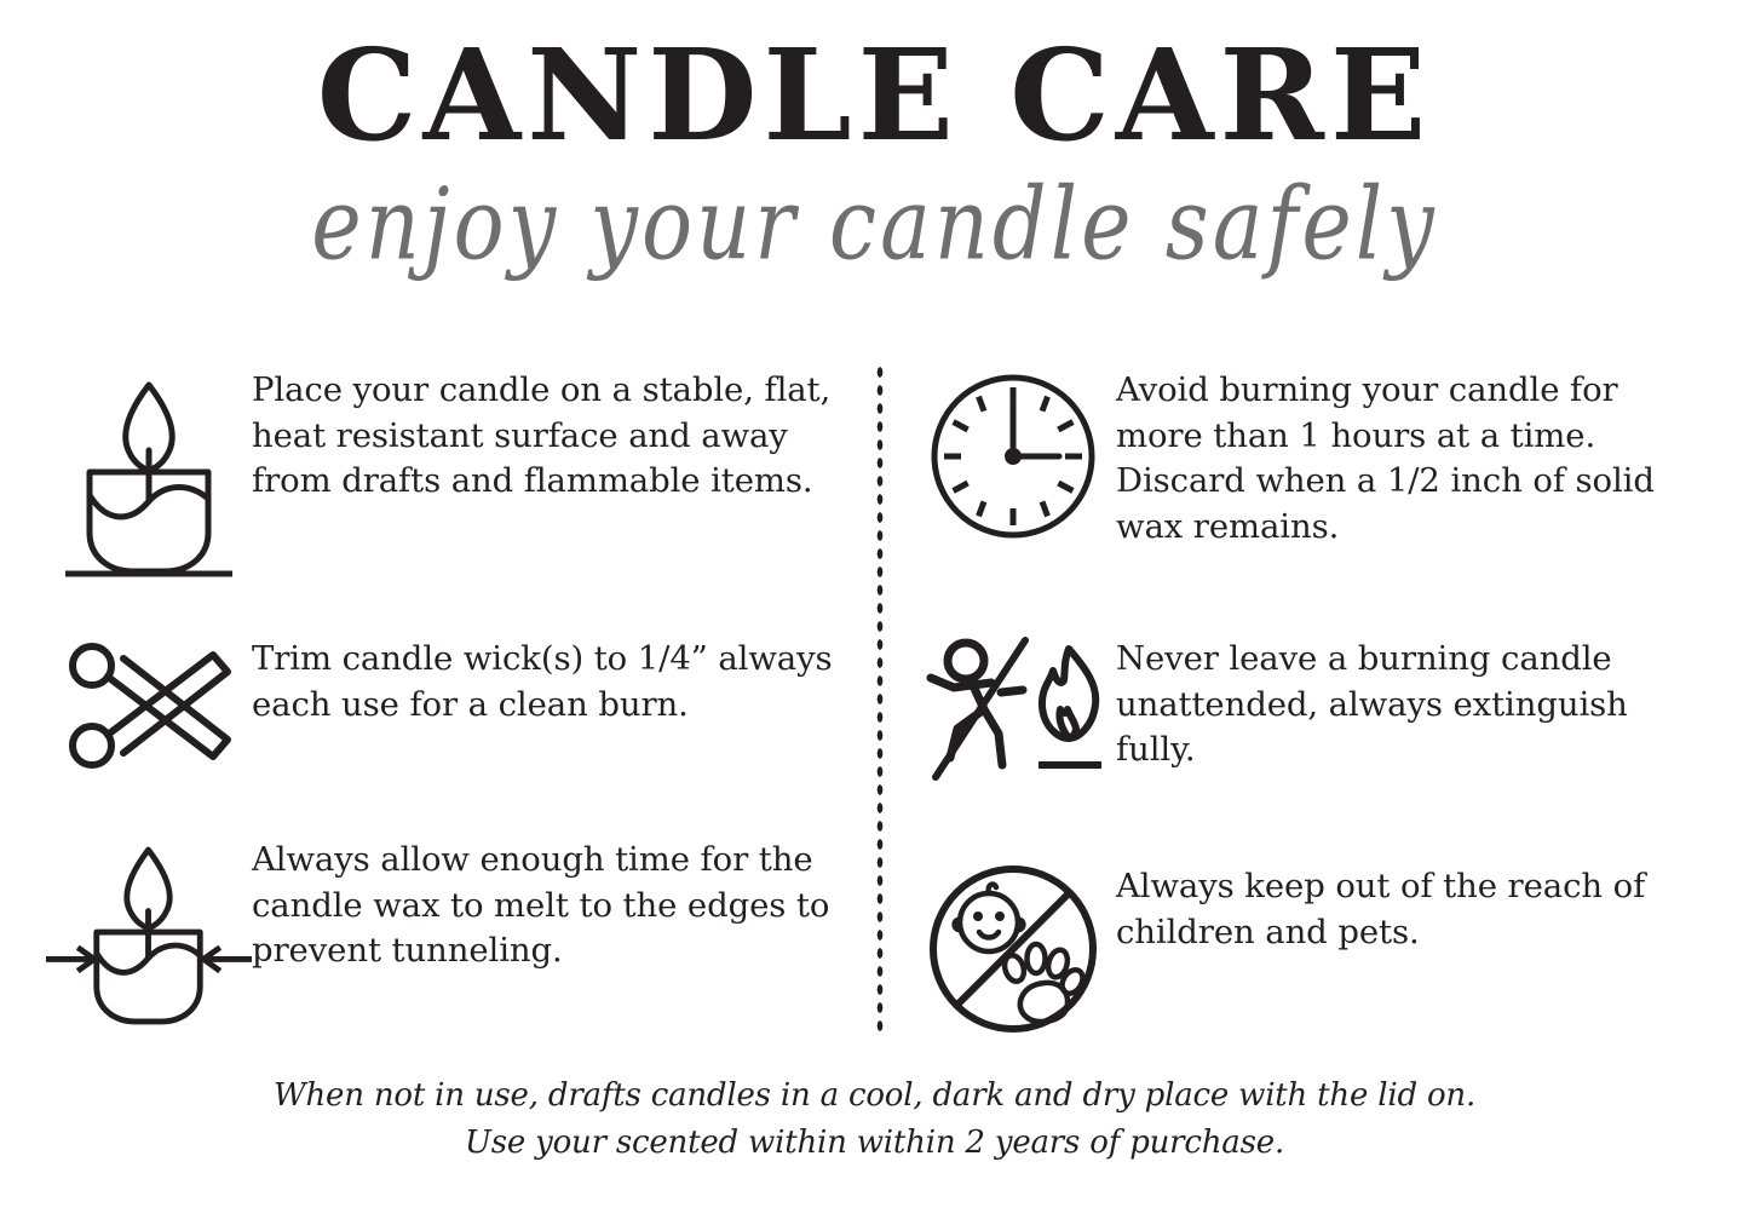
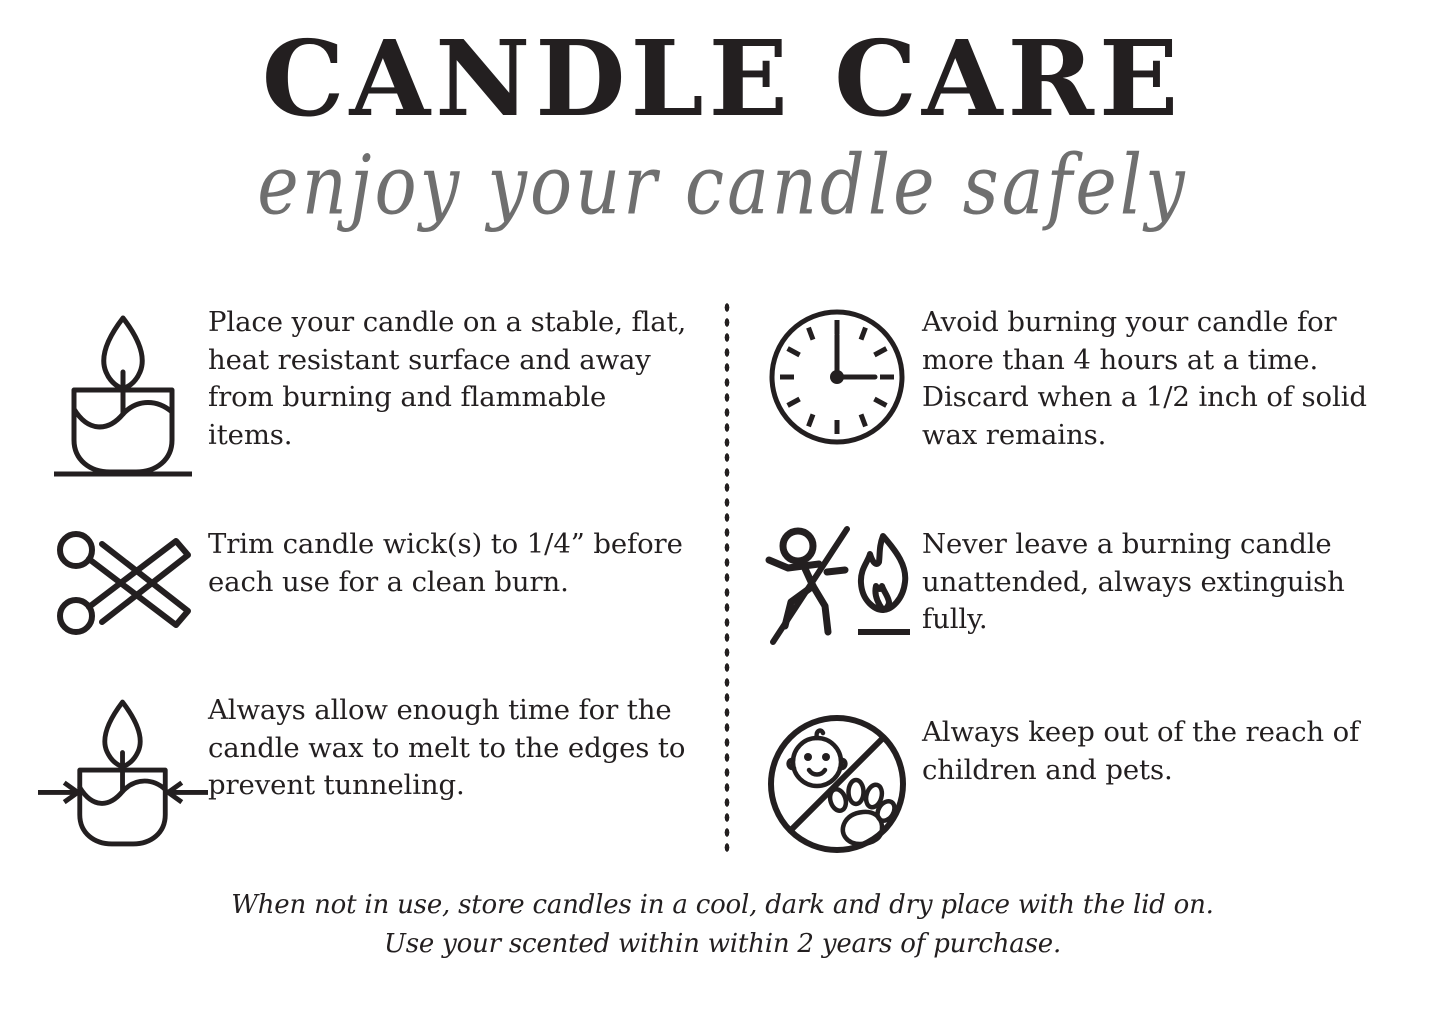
  CANDLE CARE
  enjoy your candle safely
- Place your candle on a stable, flat, heat resistant surface and away from drafts and flammable items.
+ Place your candle on a stable, flat, heat resistant surface and away from burning and flammable items.
- Trim candle wick(s) to 1/4” always each use for a clean burn.
+ Trim candle wick(s) to 1/4” before each use for a clean burn.
  Always allow enough time for the candle wax to melt to the edges to prevent tunneling.
- Avoid burning your candle for more than 1 hours at a time. Discard when a 1/2 inch of solid wax remains.
+ Avoid burning your candle for more than 4 hours at a time. Discard when a 1/2 inch of solid wax remains.
  Never leave a burning candle unattended, always extinguish fully.
  Always keep out of the reach of children and pets.
- When not in use, drafts candles in a cool, dark and dry place with the lid on.
+ When not in use, store candles in a cool, dark and dry place with the lid on.
  Use your scented within within 2 years of purchase.
